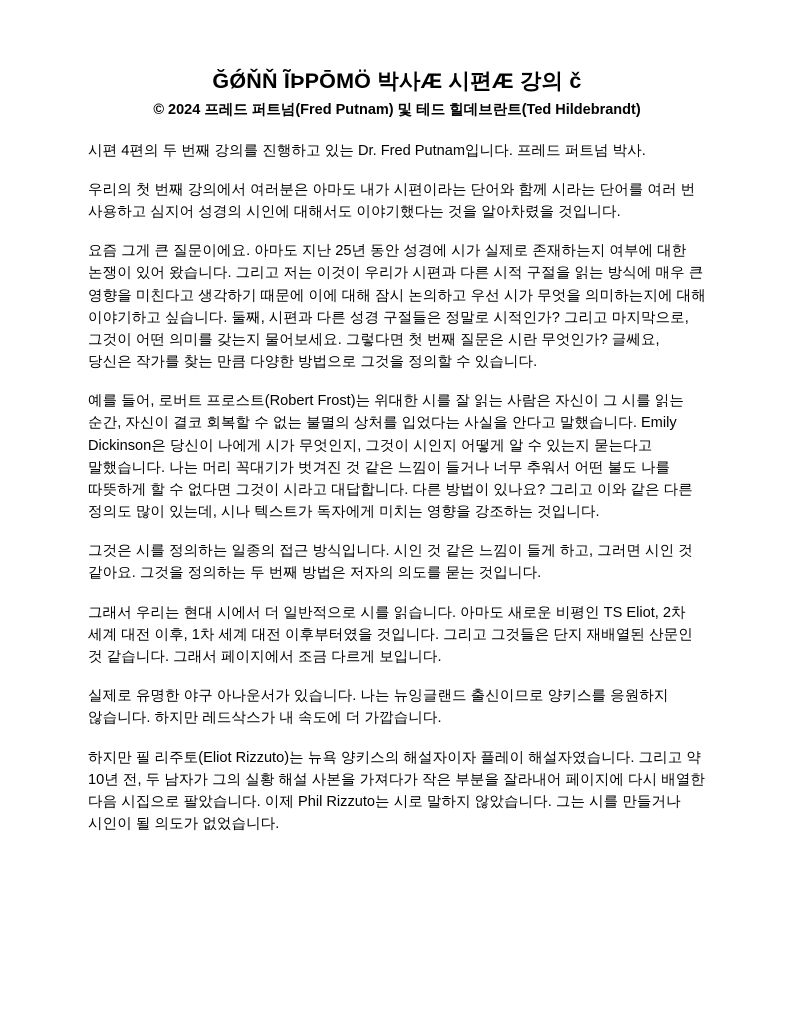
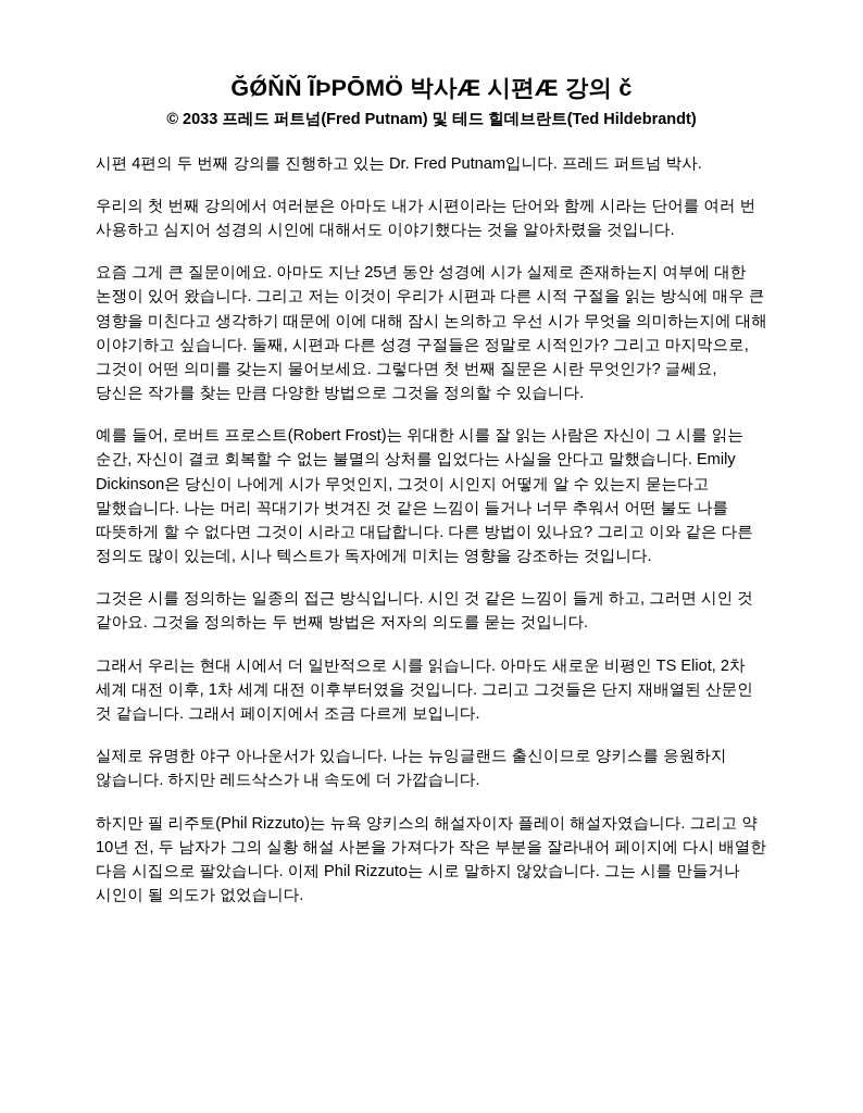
  ĞǾŇŇ ĨÞPŌMÖ 박사Æ 시편Æ 강의 č
- © 2024 프레드 퍼트넘(Fred Putnam) 및 테드 힐데브란트(Ted Hildebrandt)
+ © 2033 프레드 퍼트넘(Fred Putnam) 및 테드 힐데브란트(Ted Hildebrandt)
  시편 4편의 두 번째 강의를 진행하고 있는 Dr. Fred Putnam입니다. 프레드 퍼트넘 박사.
  우리의 첫 번째 강의에서 여러분은 아마도 내가 시편이라는 단어와 함께 시라는 단어를 여러 번 사용하고 심지어 성경의 시인에 대해서도 이야기했다는 것을 알아차렸을 것입니다.
  요즘 그게 큰 질문이에요. 아마도 지난 25년 동안 성경에 시가 실제로 존재하는지 여부에 대한 논쟁이 있어 왔습니다. 그리고 저는 이것이 우리가 시편과 다른 시적 구절을 읽는 방식에 매우 큰 영향을 미친다고 생각하기 때문에 이에 대해 잠시 논의하고 우선 시가 무엇을 의미하는지에 대해 이야기하고 싶습니다. 둘째, 시편과 다른 성경 구절들은 정말로 시적인가? 그리고 마지막으로, 그것이 어떤 의미를 갖는지 물어보세요. 그렇다면 첫 번째 질문은 시란 무엇인가? 글쎄요, 당신은 작가를 찾는 만큼 다양한 방법으로 그것을 정의할 수 있습니다.
  예를 들어, 로버트 프로스트(Robert Frost)는 위대한 시를 잘 읽는 사람은 자신이 그 시를 읽는 순간, 자신이 결코 회복할 수 없는 불멸의 상처를 입었다는 사실을 안다고 말했습니다. Emily Dickinson은 당신이 나에게 시가 무엇인지, 그것이 시인지 어떻게 알 수 있는지 묻는다고 말했습니다. 나는 머리 꼭대기가 벗겨진 것 같은 느낌이 들거나 너무 추워서 어떤 불도 나를 따뜻하게 할 수 없다면 그것이 시라고 대답합니다. 다른 방법이 있나요? 그리고 이와 같은 다른 정의도 많이 있는데, 시나 텍스트가 독자에게 미치는 영향을 강조하는 것입니다.
  그것은 시를 정의하는 일종의 접근 방식입니다. 시인 것 같은 느낌이 들게 하고, 그러면 시인 것 같아요. 그것을 정의하는 두 번째 방법은 저자의 의도를 묻는 것입니다.
  그래서 우리는 현대 시에서 더 일반적으로 시를 읽습니다. 아마도 새로운 비평인 TS Eliot, 2차 세계 대전 이후, 1차 세계 대전 이후부터였을 것입니다. 그리고 그것들은 단지 재배열된 산문인 것 같습니다. 그래서 페이지에서 조금 다르게 보입니다.
  실제로 유명한 야구 아나운서가 있습니다. 나는 뉴잉글랜드 출신이므로 양키스를 응원하지 않습니다. 하지만 레드삭스가 내 속도에 더 가깝습니다.
- 하지만 필 리주토(Eliot Rizzuto)는 뉴욕 양키스의 해설자이자 플레이 해설자였습니다. 그리고 약 10년 전, 두 남자가 그의 실황 해설 사본을 가져다가 작은 부분을 잘라내어 페이지에 다시 배열한 다음 시집으로 팔았습니다. 이제 Phil Rizzuto는 시로 말하지 않았습니다. 그는 시를 만들거나 시인이 될 의도가 없었습니다.
+ 하지만 필 리주토(Phil Rizzuto)는 뉴욕 양키스의 해설자이자 플레이 해설자였습니다. 그리고 약 10년 전, 두 남자가 그의 실황 해설 사본을 가져다가 작은 부분을 잘라내어 페이지에 다시 배열한 다음 시집으로 팔았습니다. 이제 Phil Rizzuto는 시로 말하지 않았습니다. 그는 시를 만들거나 시인이 될 의도가 없었습니다.
